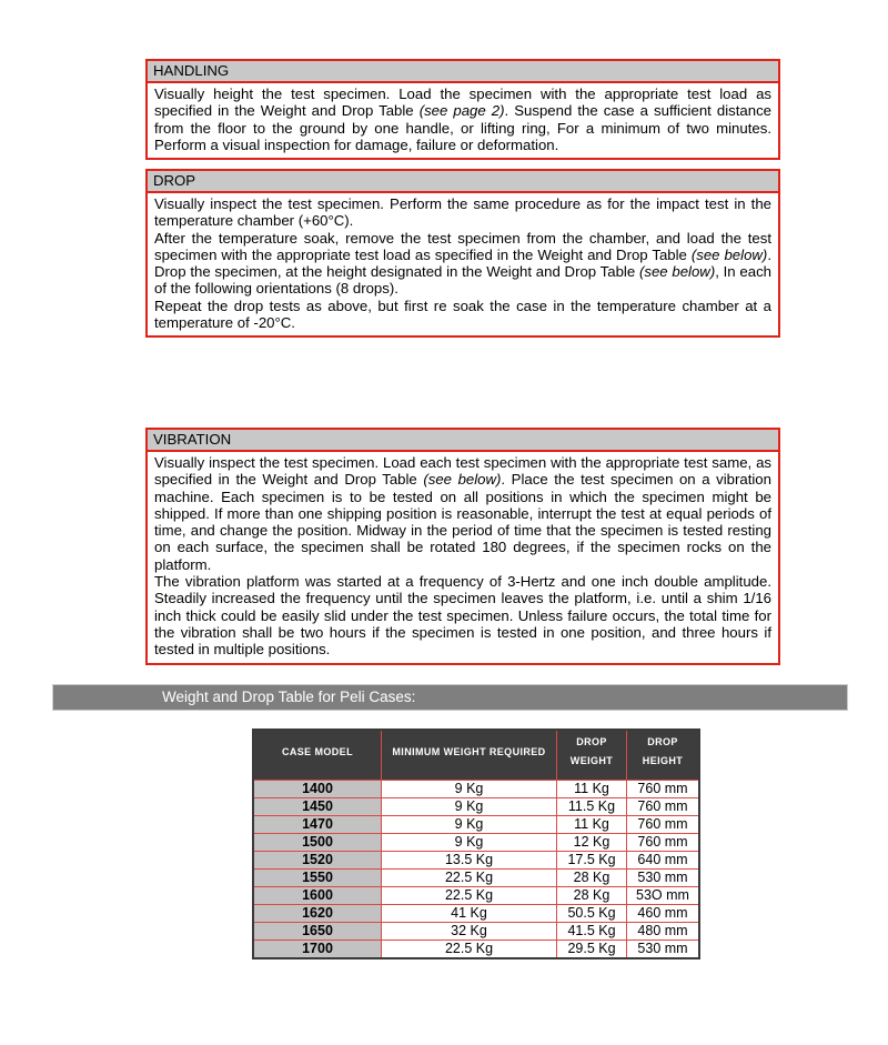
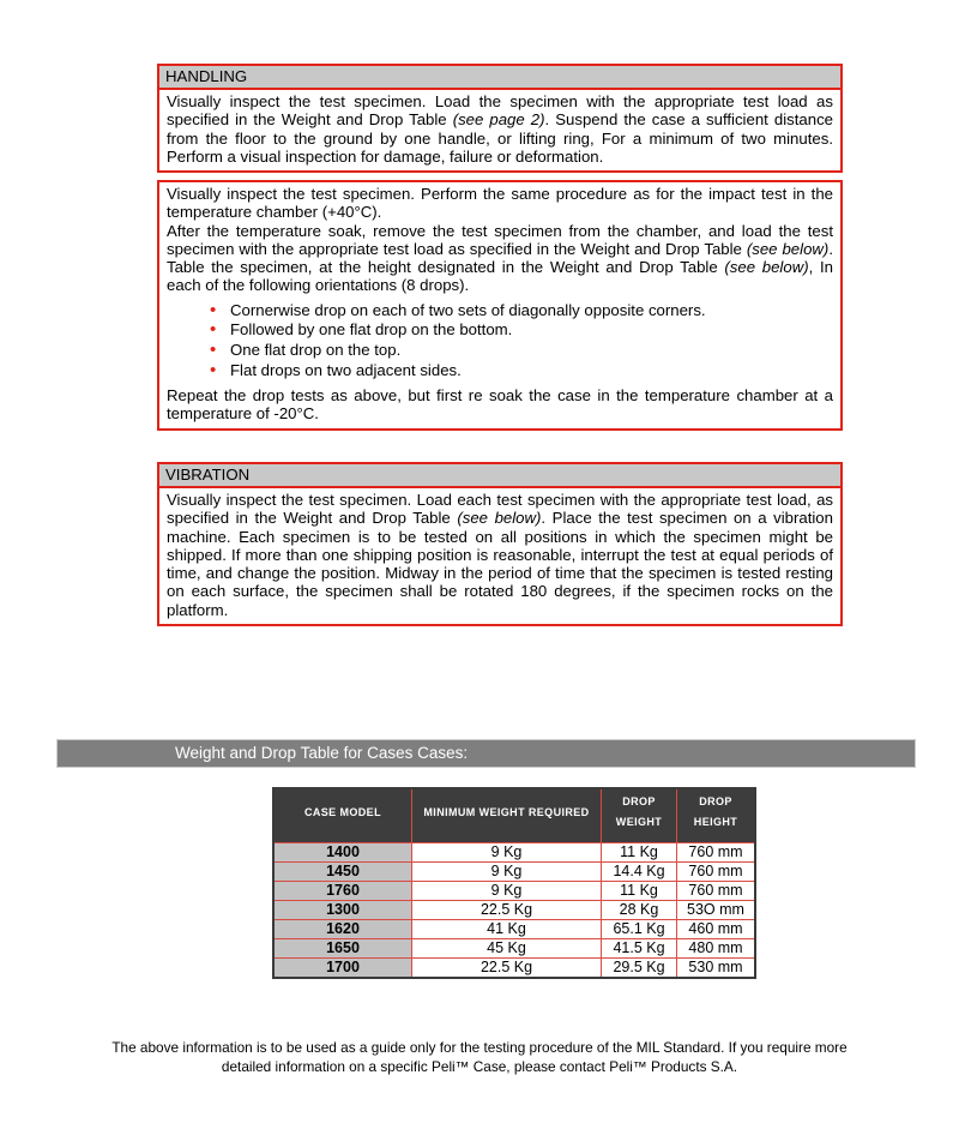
  HANDLING
- Visually height the test specimen. Load the specimen with the appropriate test load as specified in the Weight and Drop Table (see page 2). Suspend the case a sufficient distance from the floor to the ground by one handle, or lifting ring, For a minimum of two minutes. Perform a visual inspection for damage, failure or deformation.
+ Visually inspect the test specimen. Load the specimen with the appropriate test load as specified in the Weight and Drop Table (see page 2). Suspend the case a sufficient distance from the floor to the ground by one handle, or lifting ring, For a minimum of two minutes. Perform a visual inspection for damage, failure or deformation.
- DROP
- Visually inspect the test specimen. Perform the same procedure as for the impact test in the temperature chamber (+60°C).
+ Visually inspect the test specimen. Perform the same procedure as for the impact test in the temperature chamber (+40°C).
- After the temperature soak, remove the test specimen from the chamber, and load the test specimen with the appropriate test load as specified in the Weight and Drop Table (see below). Drop the specimen, at the height designated in the Weight and Drop Table (see below), In each of the following orientations (8 drops).
+ After the temperature soak, remove the test specimen from the chamber, and load the test specimen with the appropriate test load as specified in the Weight and Drop Table (see below). Table the specimen, at the height designated in the Weight and Drop Table (see below), In each of the following orientations (8 drops).
+ Cornerwise drop on each of two sets of diagonally opposite corners.
+ Followed by one flat drop on the bottom.
+ One flat drop on the top.
+ Flat drops on two adjacent sides.
  Repeat the drop tests as above, but first re soak the case in the temperature chamber at a temperature of -20°C.
  VIBRATION
- Visually inspect the test specimen. Load each test specimen with the appropriate test same, as specified in the Weight and Drop Table (see below). Place the test specimen on a vibration machine. Each specimen is to be tested on all positions in which the specimen might be shipped. If more than one shipping position is reasonable, interrupt the test at equal periods of time, and change the position. Midway in the period of time that the specimen is tested resting on each surface, the specimen shall be rotated 180 degrees, if the specimen rocks on the platform.
+ Visually inspect the test specimen. Load each test specimen with the appropriate test load, as specified in the Weight and Drop Table (see below). Place the test specimen on a vibration machine. Each specimen is to be tested on all positions in which the specimen might be shipped. If more than one shipping position is reasonable, interrupt the test at equal periods of time, and change the position. Midway in the period of time that the specimen is tested resting on each surface, the specimen shall be rotated 180 degrees, if the specimen rocks on the platform.
- The vibration platform was started at a frequency of 3-Hertz and one inch double amplitude. Steadily increased the frequency until the specimen leaves the platform, i.e. until a shim 1/16 inch thick could be easily slid under the test specimen. Unless failure occurs, the total time for the vibration shall be two hours if the specimen is tested in one position, and three hours if tested in multiple positions.
- Weight and Drop Table for Peli Cases:
+ Weight and Drop Table for Cases Cases:
  CASE MODEL	MINIMUM WEIGHT REQUIRED	DROP WEIGHT	DROP HEIGHT
  1400	9 Kg	11 Kg	760 mm
- 1450	9 Kg	11.5 Kg	760 mm
+ 1450	9 Kg	14.4 Kg	760 mm
- 1470	9 Kg	11 Kg	760 mm
+ 1760	9 Kg	11 Kg	760 mm
- 1500	9 Kg	12 Kg	760 mm
- 1520	13.5 Kg	17.5 Kg	640 mm
- 1550	22.5 Kg	28 Kg	530 mm
- 1600	22.5 Kg	28 Kg	53O mm
+ 1300	22.5 Kg	28 Kg	53O mm
- 1620	41 Kg	50.5 Kg	460 mm
+ 1620	41 Kg	65.1 Kg	460 mm
- 1650	32 Kg	41.5 Kg	480 mm
+ 1650	45 Kg	41.5 Kg	480 mm
  1700	22.5 Kg	29.5 Kg	530 mm
+ The above information is to be used as a guide only for the testing procedure of the MIL Standard. If you require more
+ detailed information on a specific Peli™ Case, please contact Peli™ Products S.A.
